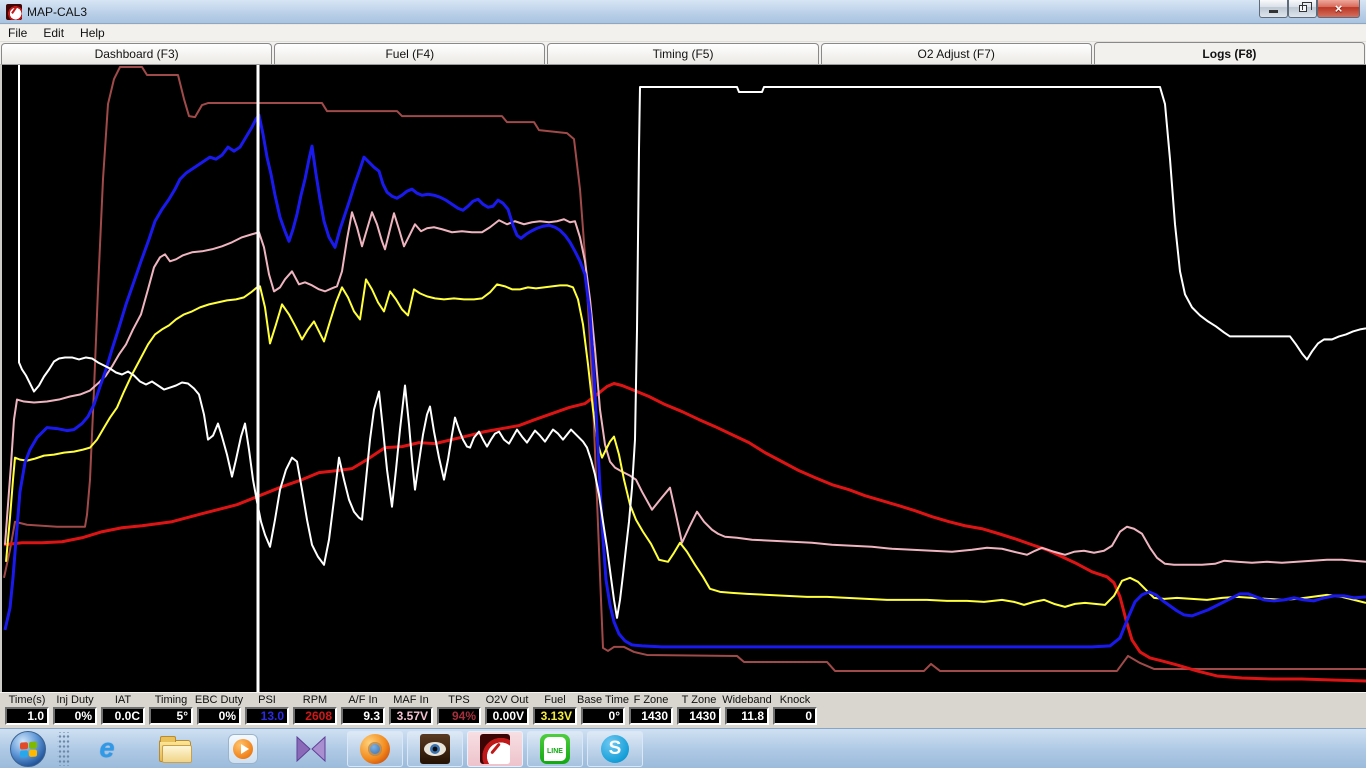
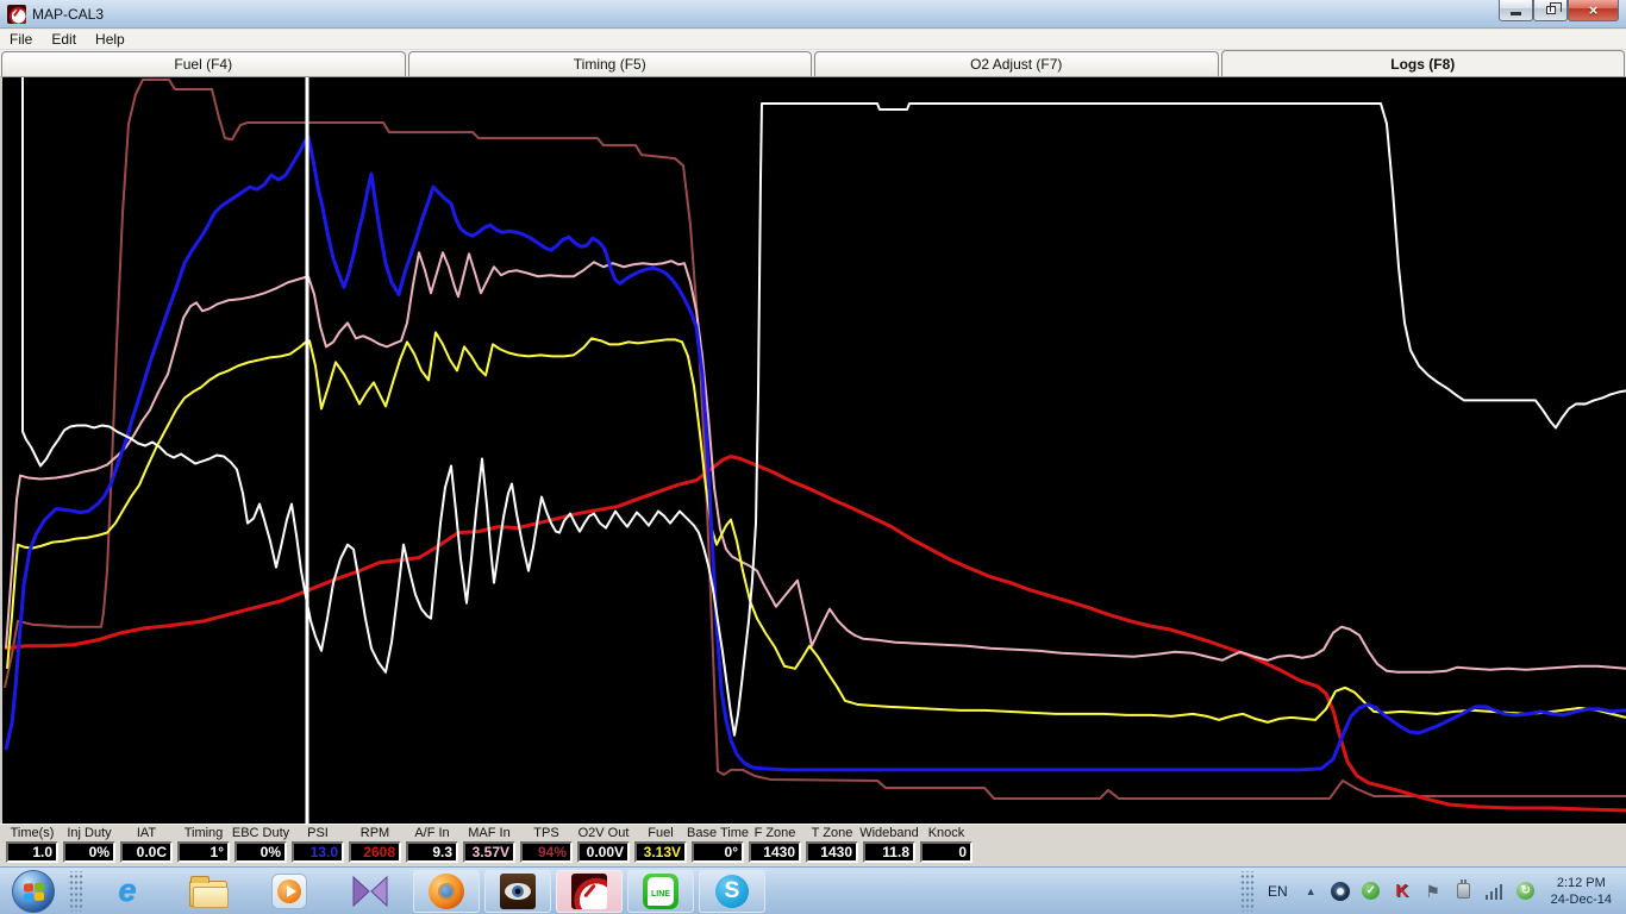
  MAP-CAL3
  ×
  File
  Edit
  Help
- Dashboard (F3)
  Fuel (F4)
  Timing (F5)
  O2 Adjust (F7)
  Logs (F8)
  Time(s)
  1.0
  Inj Duty
  0%
  IAT
  0.0C
  Timing
- 5°
+ 1°
  EBC Duty
  0%
  PSI
  13.0
  RPM
  2608
  A/F In
  9.3
  MAF In
  3.57V
  TPS
  94%
  O2V Out
  0.00V
  Fuel
  3.13V
  Base Time
  0°
  F Zone
  1430
  T Zone
  1430
  Wideband
  11.8
  Knock
  0
  e
  S
+ EN
+ ▲
+ ✓
+ K
+ ⚑
+ ↻
+ 2:12 PM
+ 24-Dec-14
